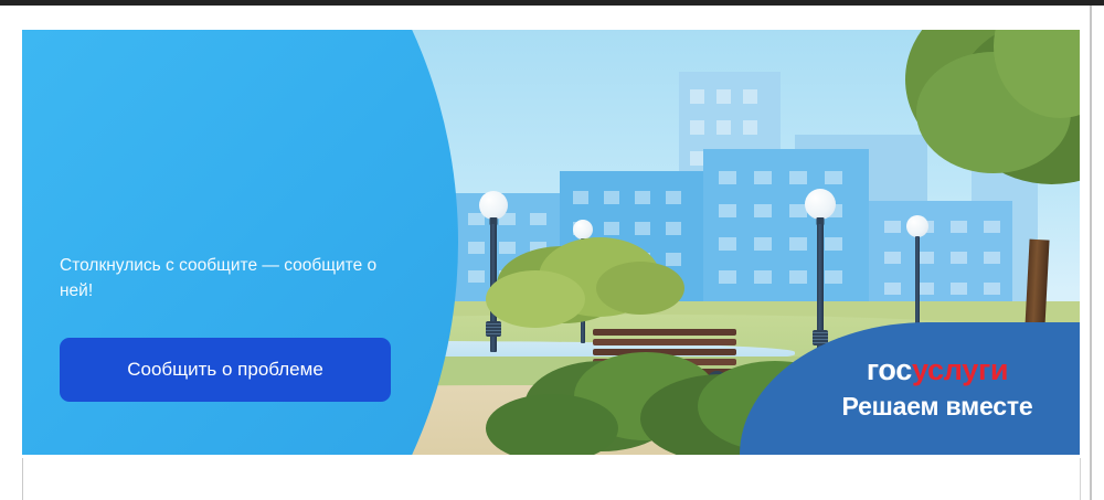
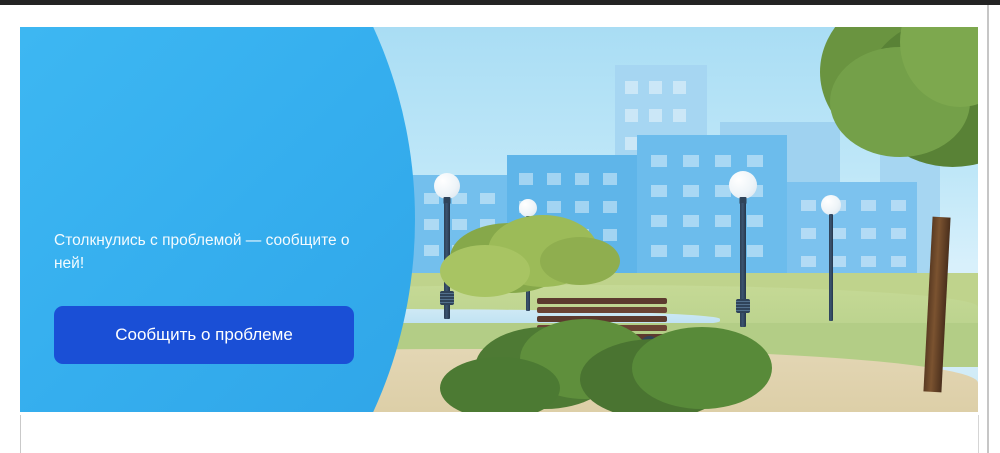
- Столкнулись с сообщите — сообщите о ней!
+ Столкнулись с проблемой — сообщите о ней!
  Сообщить о проблеме
- госуслуги
- Решаем вместе
